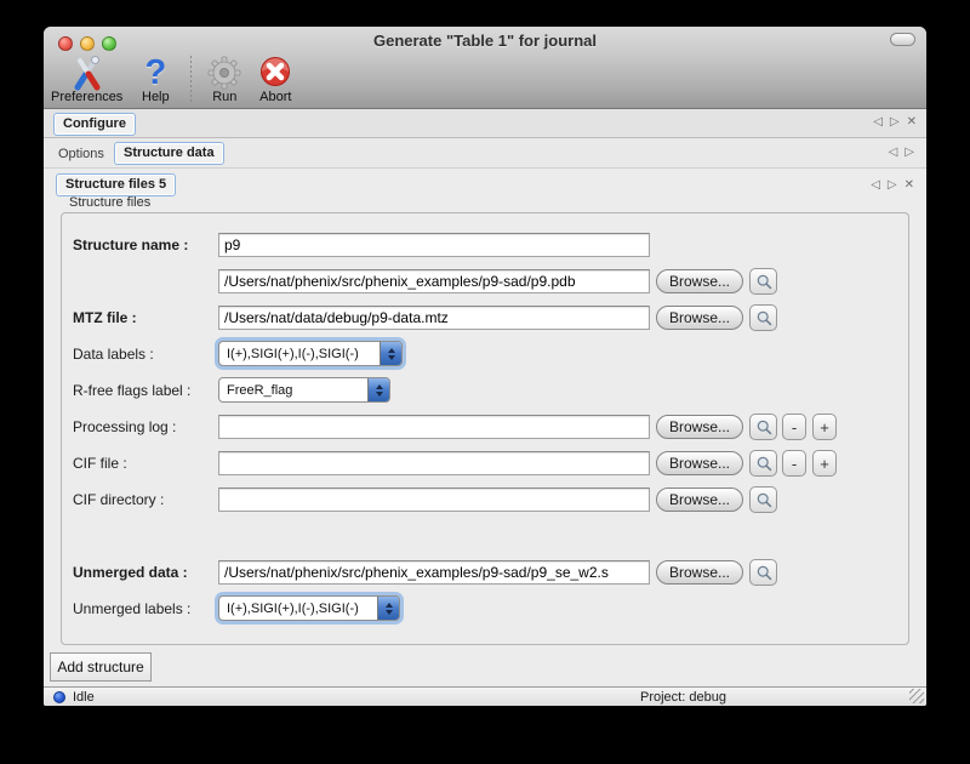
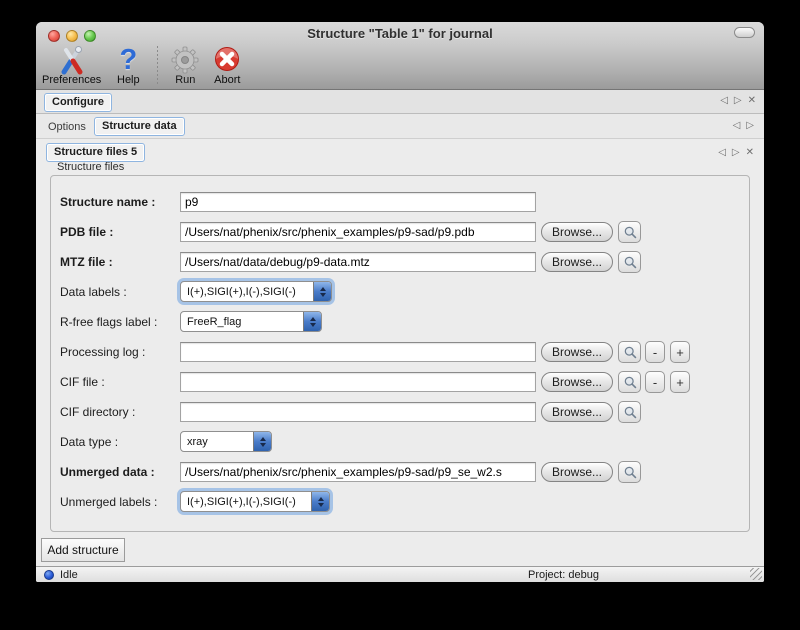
- Generate "Table 1" for journal
+ Structure "Table 1" for journal
  Preferences
  ?
  Help
  Run
  Abort
  Configure
  ◁
  ▷
  ✕
  Options
  Structure data
  ◁
  ▷
  Structure files 5
  ◁
  ▷
  ✕
  Structure files
  Structure name :
  p9
+ PDB file :
  /Users/nat/phenix/src/phenix_examples/p9-sad/p9.pdb
  Browse...
  MTZ file :
  /Users/nat/data/debug/p9-data.mtz
  Browse...
  Data labels :
  I(+),SIGI(+),I(-),SIGI(-)
  R-free flags label :
  FreeR_flag
  Processing log :
  Browse...
  -
  +
  CIF file :
  Browse...
  -
  +
  CIF directory :
  Browse...
+ Data type :
+ xray
  Unmerged data :
  /Users/nat/phenix/src/phenix_examples/p9-sad/p9_se_w2.s
  Browse...
  Unmerged labels :
  I(+),SIGI(+),I(-),SIGI(-)
  Add structure
  Idle
  Project: debug
